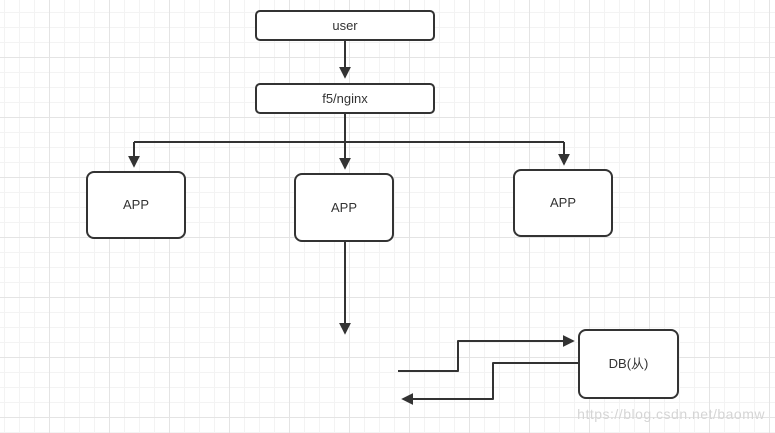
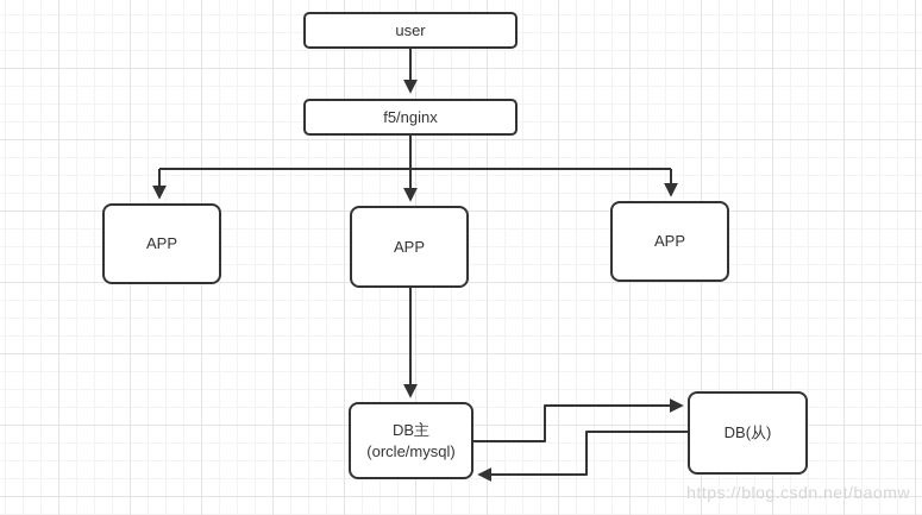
  user
  f5/nginx
  APP
  APP
  APP
+ DB主
+ (orcle/mysql)
  DB(从)
  https://blog.csdn.net/baomw
